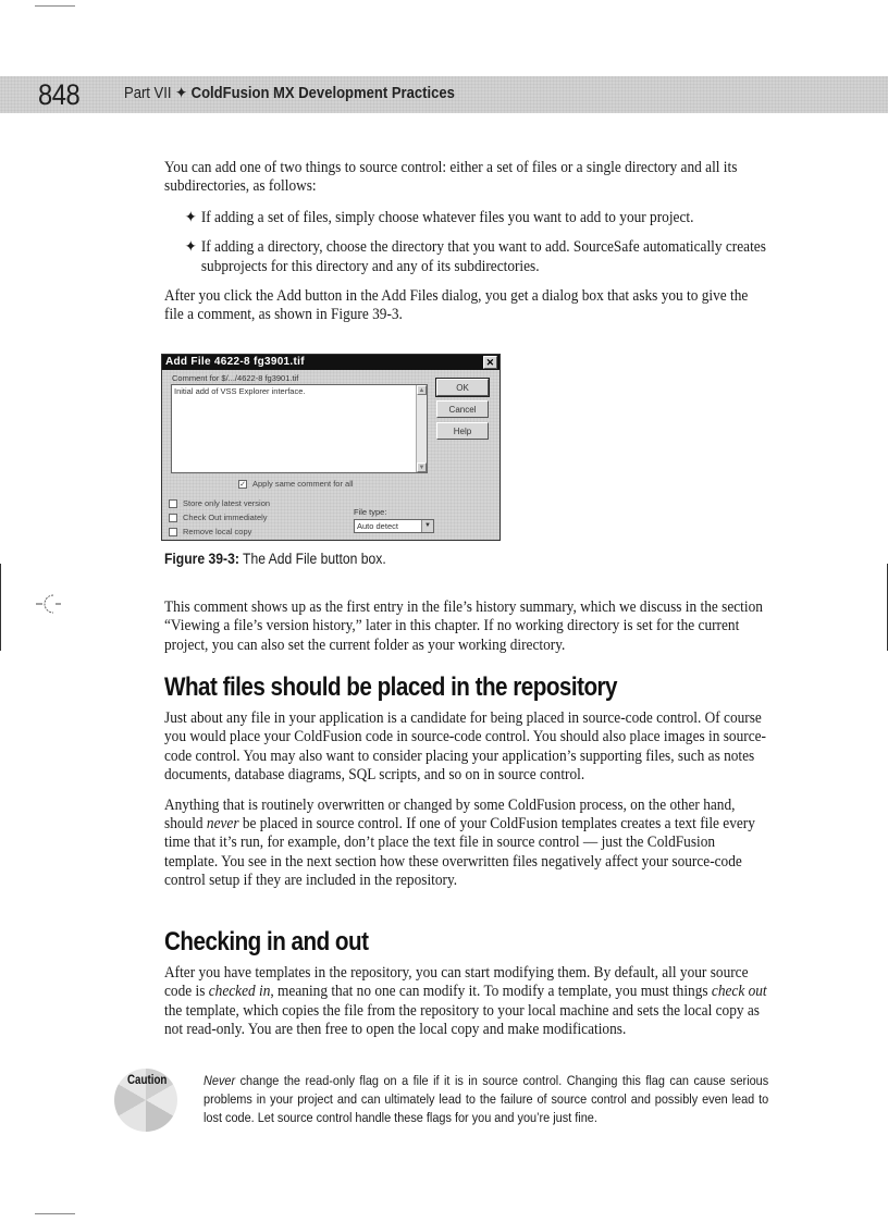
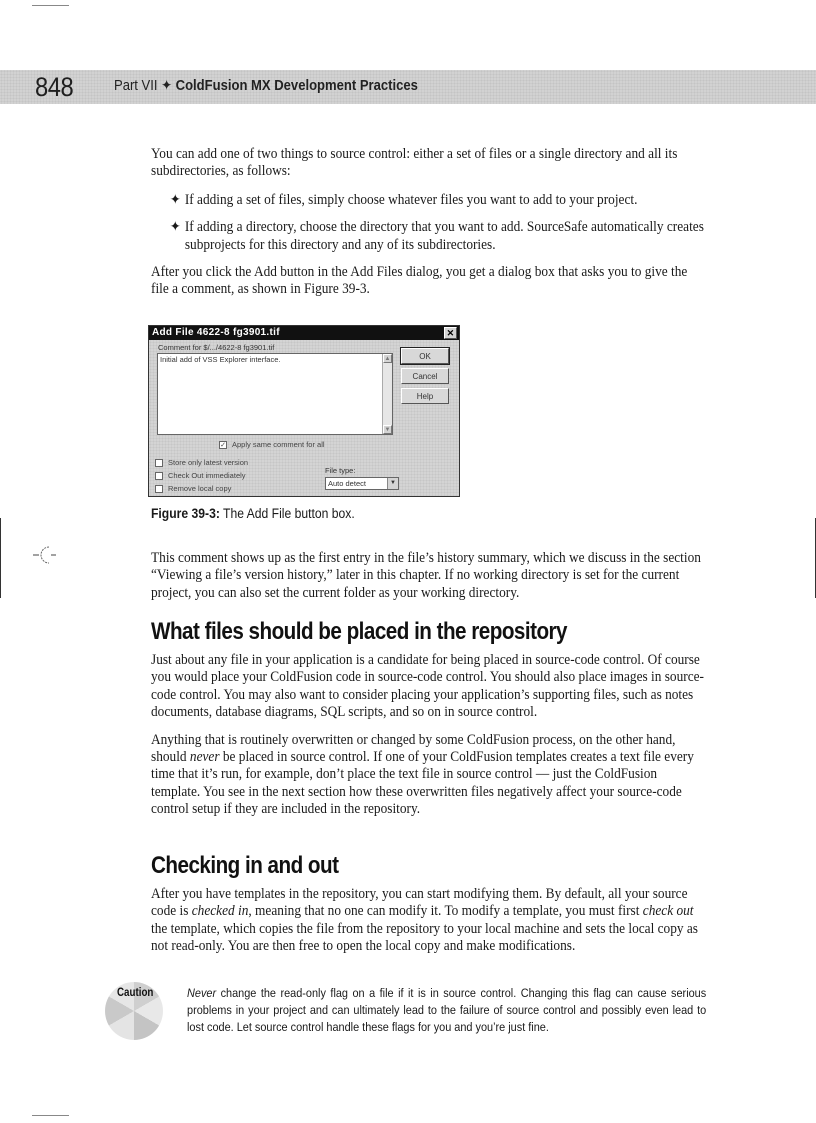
  848
  Part VII ✦ ColdFusion MX Development Practices
  You can add one of two things to source control: either a set of files or a single directory and all its subdirectories, as follows:
  ✦
  If adding a set of files, simply choose whatever files you want to add to your project.
  ✦
  If adding a directory, choose the directory that you want to add. SourceSafe automatically creates subprojects for this directory and any of its subdirectories.
  After you click the Add button in the Add Files dialog, you get a dialog box that asks you to give the file a comment, as shown in Figure 39-3.
  Add File 4622-8 fg3901.tif
  ✕
  Comment for $/.../4622-8 fg3901.tif
  Initial add of VSS Explorer interface.
  OK
  Cancel
  Help
  Apply same comment for all
  Store only latest version
  Check Out immediately
  Remove local copy
  File type:
  Auto detect
  Figure 39-3: The Add File button box.
  This comment shows up as the first entry in the file’s history summary, which we discuss in the section “Viewing a file’s version history,” later in this chapter. If no working directory is set for the current project, you can also set the current folder as your working directory.
  What files should be placed in the repository
  Just about any file in your application is a candidate for being placed in source-code control. Of course you would place your ColdFusion code in source-code control. You should also place images in source-code control. You may also want to consider placing your application’s supporting files, such as notes documents, database diagrams, SQL scripts, and so on in source control.
  Anything that is routinely overwritten or changed by some ColdFusion process, on the other hand, should never be placed in source control. If one of your ColdFusion templates creates a text file every time that it’s run, for example, don’t place the text file in source control — just the ColdFusion template. You see in the next section how these overwritten files negatively affect your source-code control setup if they are included in the repository.
  Checking in and out
- After you have templates in the repository, you can start modifying them. By default, all your source code is checked in, meaning that no one can modify it. To modify a template, you must things check out the template, which copies the file from the repository to your local machine and sets the local copy as not read-only. You are then free to open the local copy and make modifications.
+ After you have templates in the repository, you can start modifying them. By default, all your source code is checked in, meaning that no one can modify it. To modify a template, you must first check out the template, which copies the file from the repository to your local machine and sets the local copy as not read-only. You are then free to open the local copy and make modifications.
  Caution
  Never change the read-only flag on a file if it is in source control. Changing this flag can cause serious problems in your project and can ultimately lead to the failure of source control and possibly even lead to lost code. Let source control handle these flags for you and you’re just fine.
